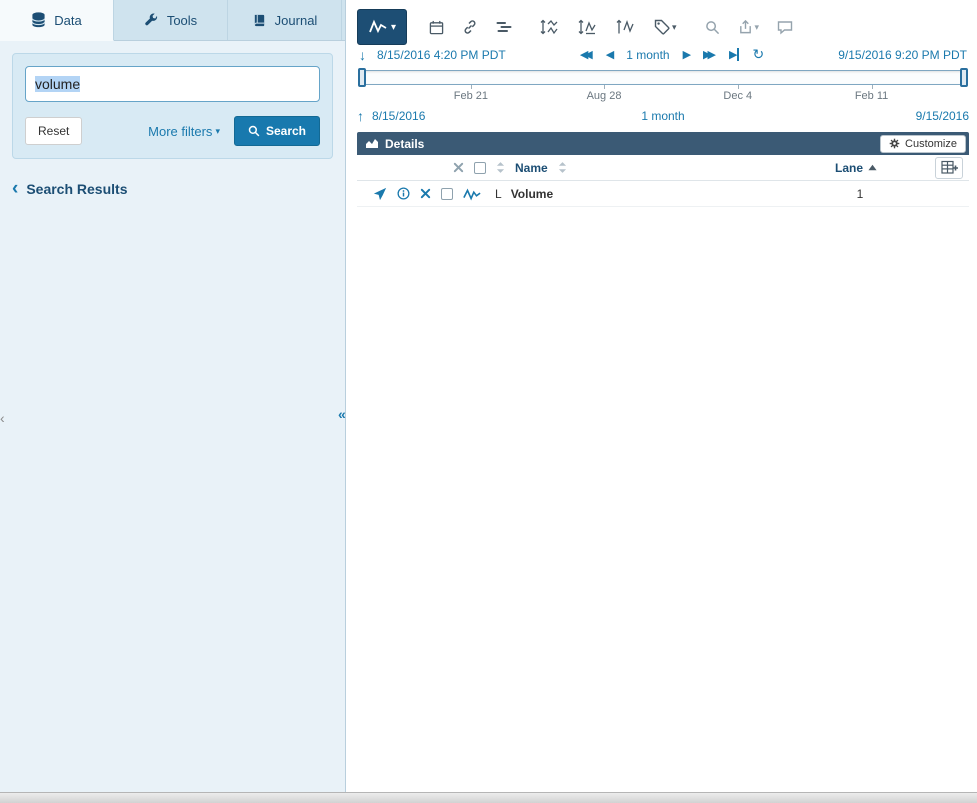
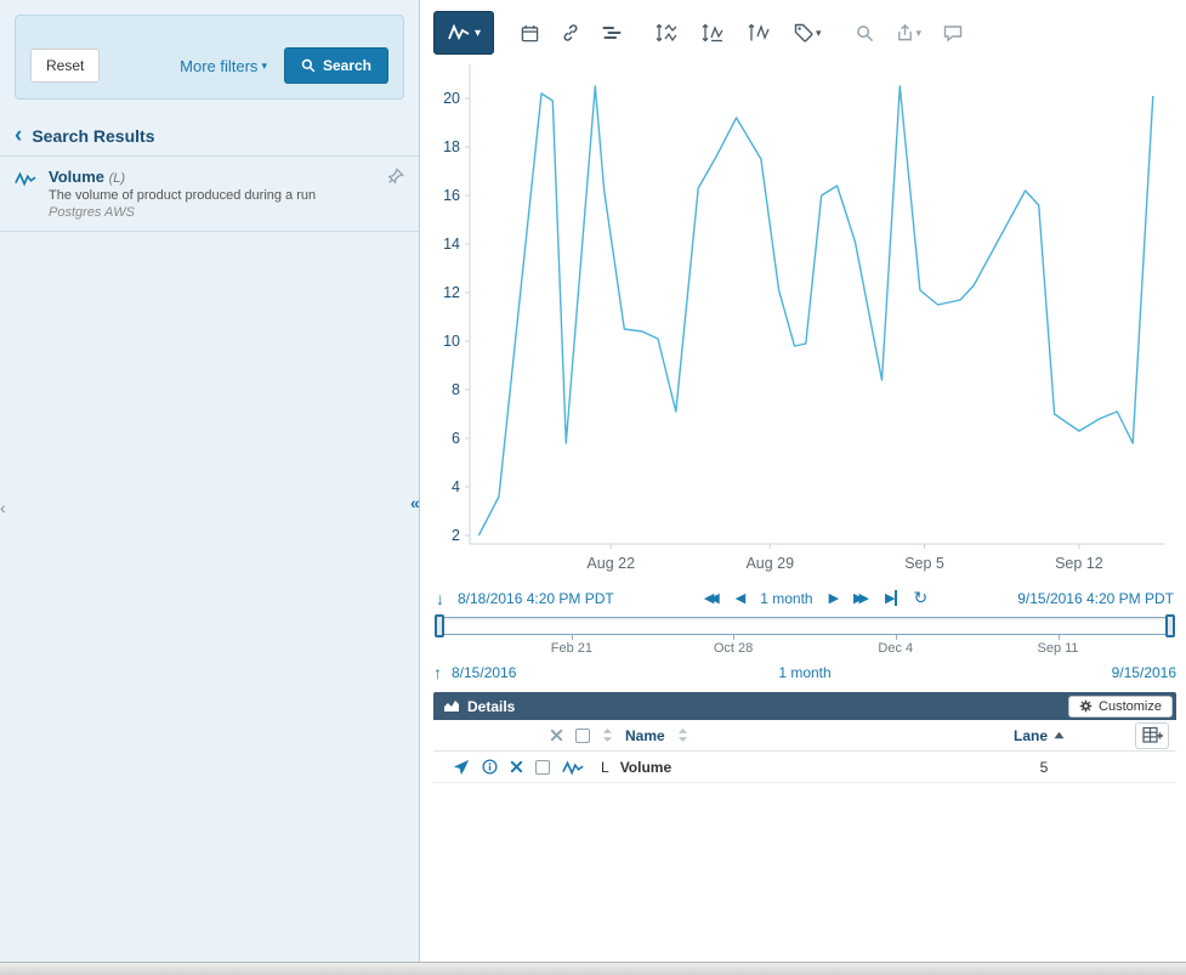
- Data
- Tools
- Journal
- volume
  Reset
  More filters
  ▾
  Search
  ‹
  Search Results
+ Volume (L)
+ The volume of product produced during a run
+ Postgres AWS
  «
  ‹
  ▾
  ▾
  ▾
+ 2
+ 4
+ 6
+ 8
+ 10
+ 12
+ 14
+ 16
+ 18
+ 20
+ Aug 22
+ Aug 29
+ Sep 5
+ Sep 12
  ↓
- 8/15/2016 4:20 PM PDT
+ 8/18/2016 4:20 PM PDT
  ◀◀
  ◀
  1 month
  ▶
  ▶▶
  ▶
  ↻
- 9/15/2016 9:20 PM PDT
+ 9/15/2016 4:20 PM PDT
  Feb 21
- Aug 28
+ Oct 28
  Dec 4
- Feb 11
+ Sep 11
  ↑
  8/15/2016
  1 month
  9/15/2016
  Details
  Customize
  Name
  Lane
  L
  Volume
- 1
+ 5
